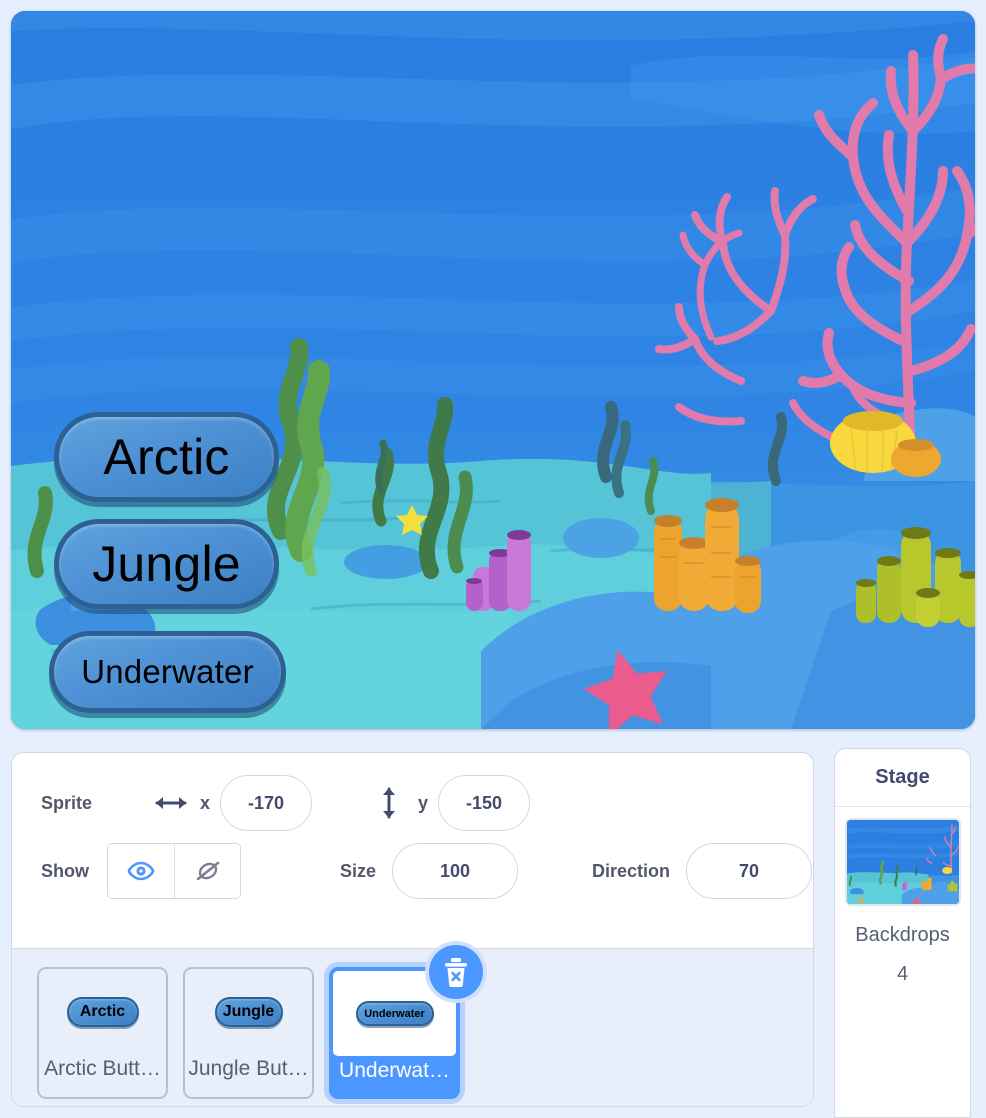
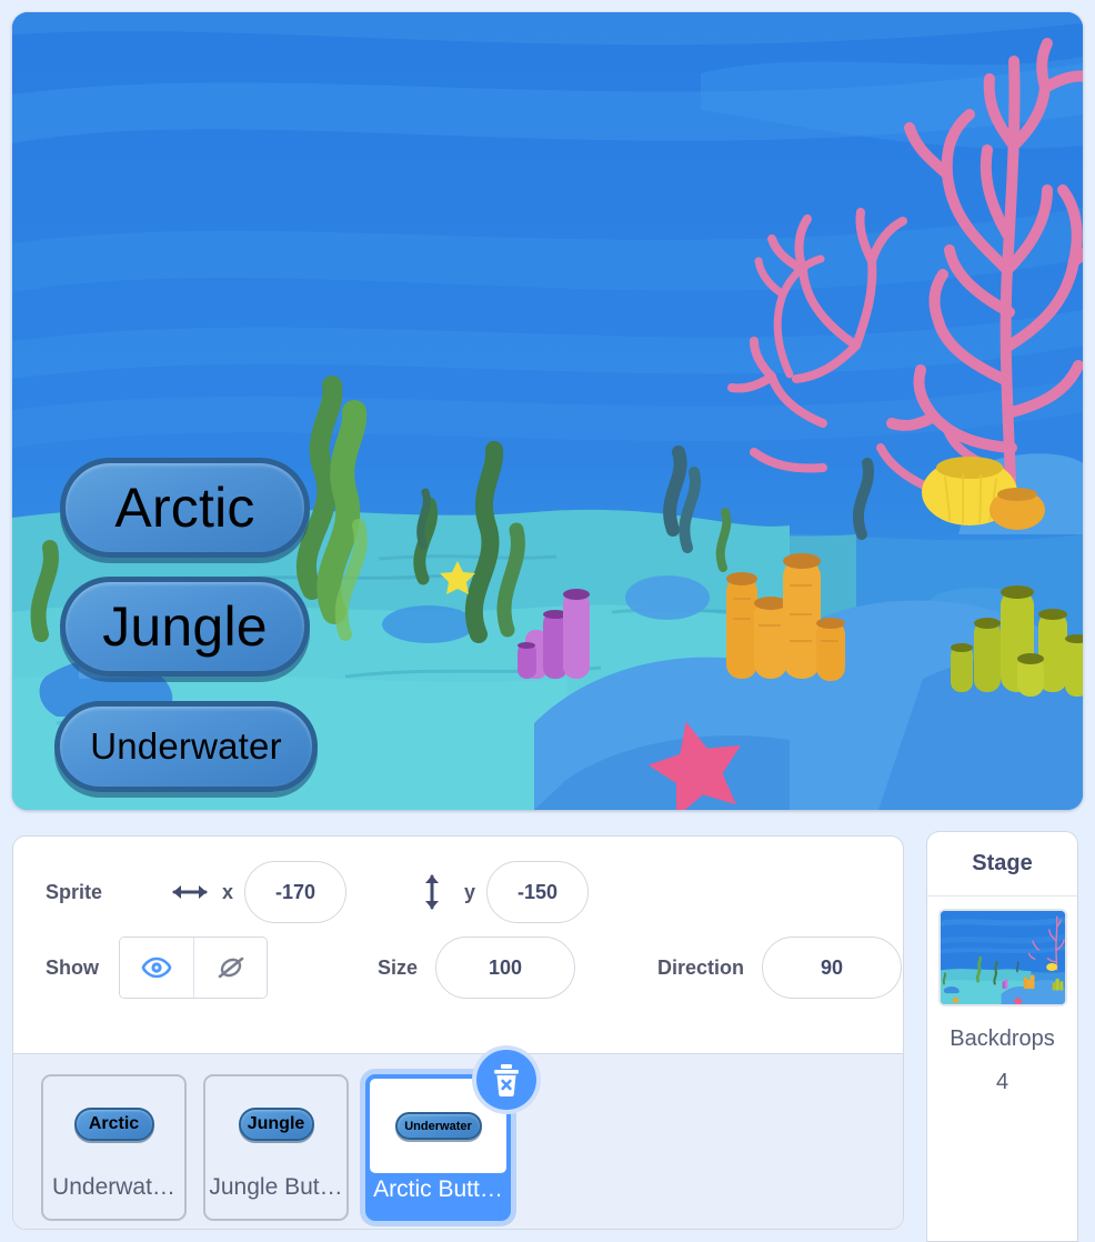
  Arctic
  Jungle
  Underwater
  Sprite
  x
  -170
  y
  -150
  Show
  Size
  100
  Direction
- 70
+ 90
  Arctic
- Arctic Butt…
+ Underwat…
  Jungle
  Jungle But…
  Underwater
- Underwat…
+ Arctic Butt…
  Stage
  Backdrops
  4
